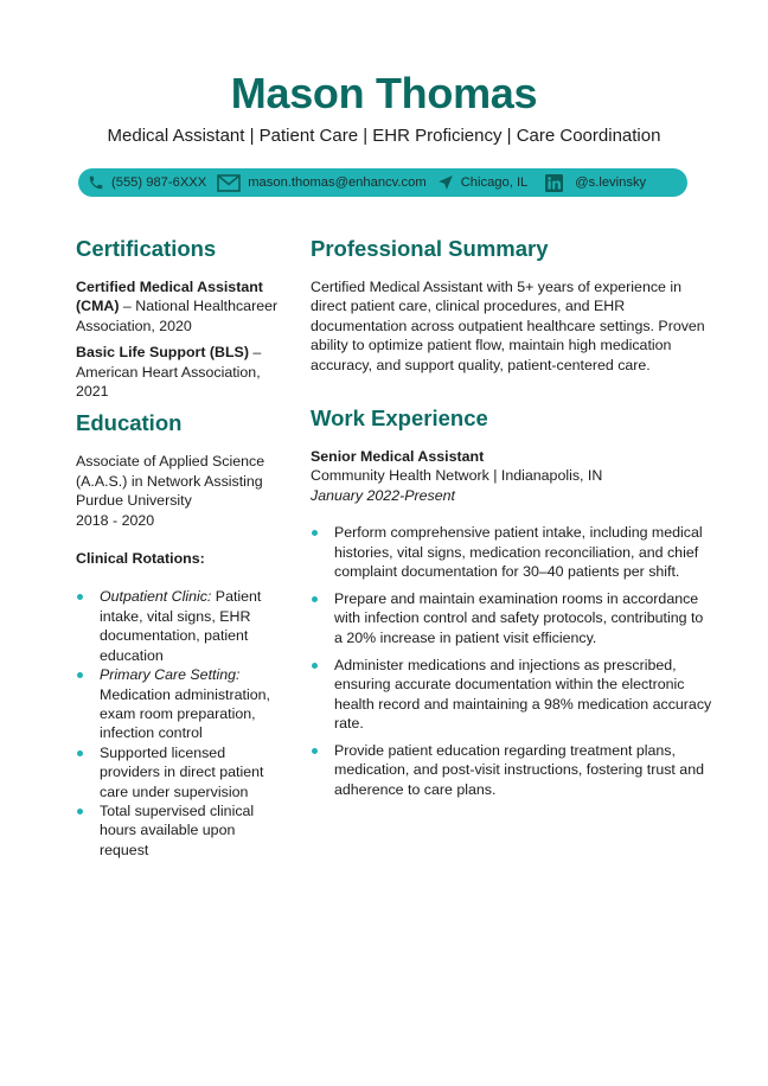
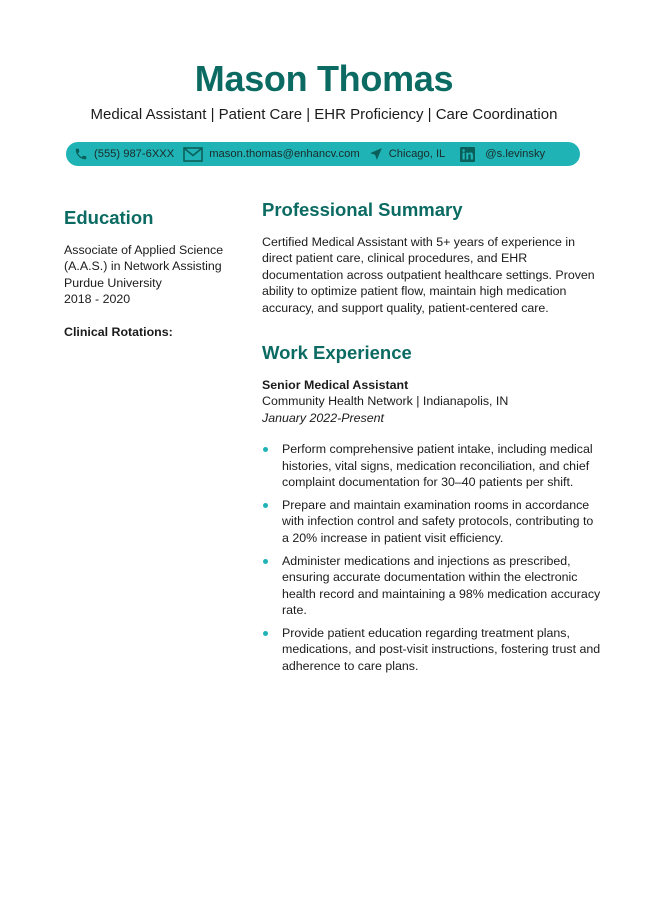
  Mason Thomas
  Medical Assistant | Patient Care | EHR Proficiency | Care Coordination
  (555) 987-6XXX
  mason.thomas@enhancv.com
  Chicago, IL
  @s.levinsky
- Certifications
- Certified Medical Assistant (CMA) – National Healthcareer Association, 2020
- Basic Life Support (BLS) – American Heart Association, 2021
  Education
  Associate of Applied Science (A.A.S.) in Network Assisting
  Purdue University
  2018 - 2020
  Clinical Rotations:
- Outpatient Clinic: Patient intake, vital signs, EHR documentation, patient education
- Primary Care Setting: Medication administration, exam room preparation, infection control
- Supported licensed providers in direct patient care under supervision
- Total supervised clinical hours available upon request
  Professional Summary
  Certified Medical Assistant with 5+ years of experience in direct patient care, clinical procedures, and EHR documentation across outpatient healthcare settings. Proven ability to optimize patient flow, maintain high medication accuracy, and support quality, patient-centered care.
  Work Experience
  Senior Medical Assistant
  Community Health Network | Indianapolis, IN
  January 2022-Present
  Perform comprehensive patient intake, including medical histories, vital signs, medication reconciliation, and chief complaint documentation for 30–40 patients per shift.
  Prepare and maintain examination rooms in accordance with infection control and safety protocols, contributing to a 20% increase in patient visit efficiency.
  Administer medications and injections as prescribed, ensuring accurate documentation within the electronic health record and maintaining a 98% medication accuracy rate.
- Provide patient education regarding treatment plans, medication, and post-visit instructions, fostering trust and adherence to care plans.
+ Provide patient education regarding treatment plans, medications, and post-visit instructions, fostering trust and adherence to care plans.
